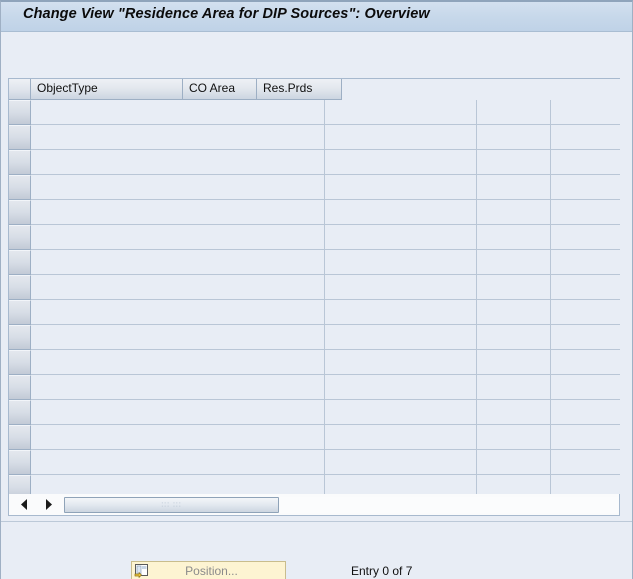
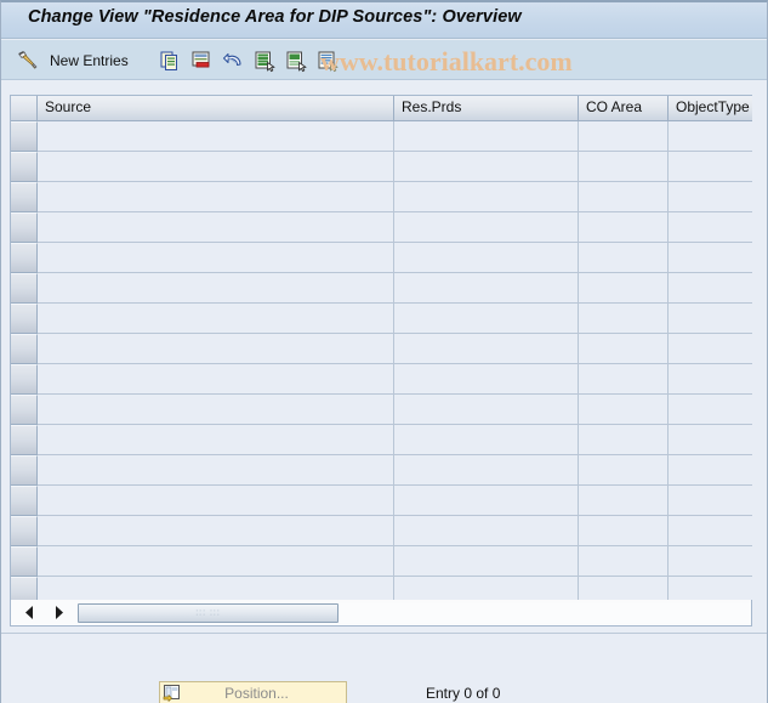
  Change View "Residence Area for DIP Sources": Overview
+ New Entries
+ www.tutorialkart.com
+ Source
- ObjectType
+ Res.Prds
  CO Area
- Res.Prds
+ ObjectType
  Position...
- Entry 0 of 7
+ Entry 0 of 0
